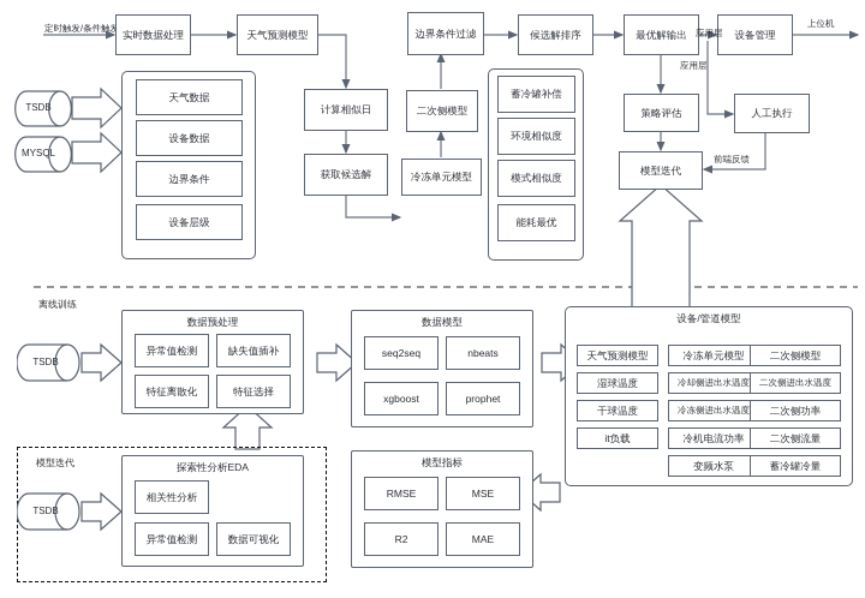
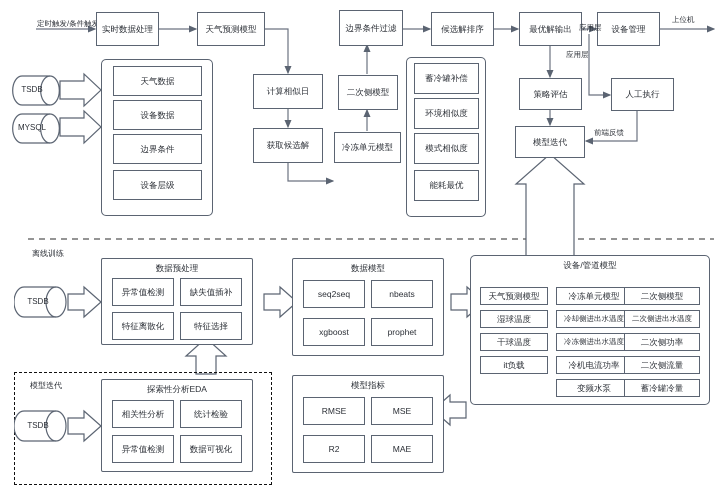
  定时触发/条件触
  实时数据处理
  天气预测模型
  TSDB
  MYSQL
  天气数据
  设备数据
  边界条件
  设备层级
  计算相似日
  获取候选解
  二次侧模型
  冷冻单元模型
  蓄冷罐补偿
  环境相似度
  模式相似度
  能耗最优
  边界条件过滤
  候选解排序
  最优解输出
  设备管理
  策略评估
  模型迭代
  人工执行
  应用层
  应用层
  上位机
  前端反馈
  离线训练
  TSDB
  数据预处理
  异常值检测
  缺失值插补
  特征离散化
  特征选择
  模型迭代
  TSDB
  探索性分析EDA
  相关性分析
+ 统计检验
  异常值检测
  数据可视化
  数据模型
  seq2seq
  nbeats
  xgboost
  prophet
  模型指标
  RMSE
  MSE
  R2
  MAE
  设备/管道模型
  天气预测模型
  湿球温度
  干球温度
  it负载
  冷冻单元模型
  冷却侧进出水温度
  冷冻侧进出水温度
  冷机电流功率
  变频水泵
  二次侧模型
  二次侧进出水温度
  二次侧功率
  二次侧流量
  蓄冷罐冷量
